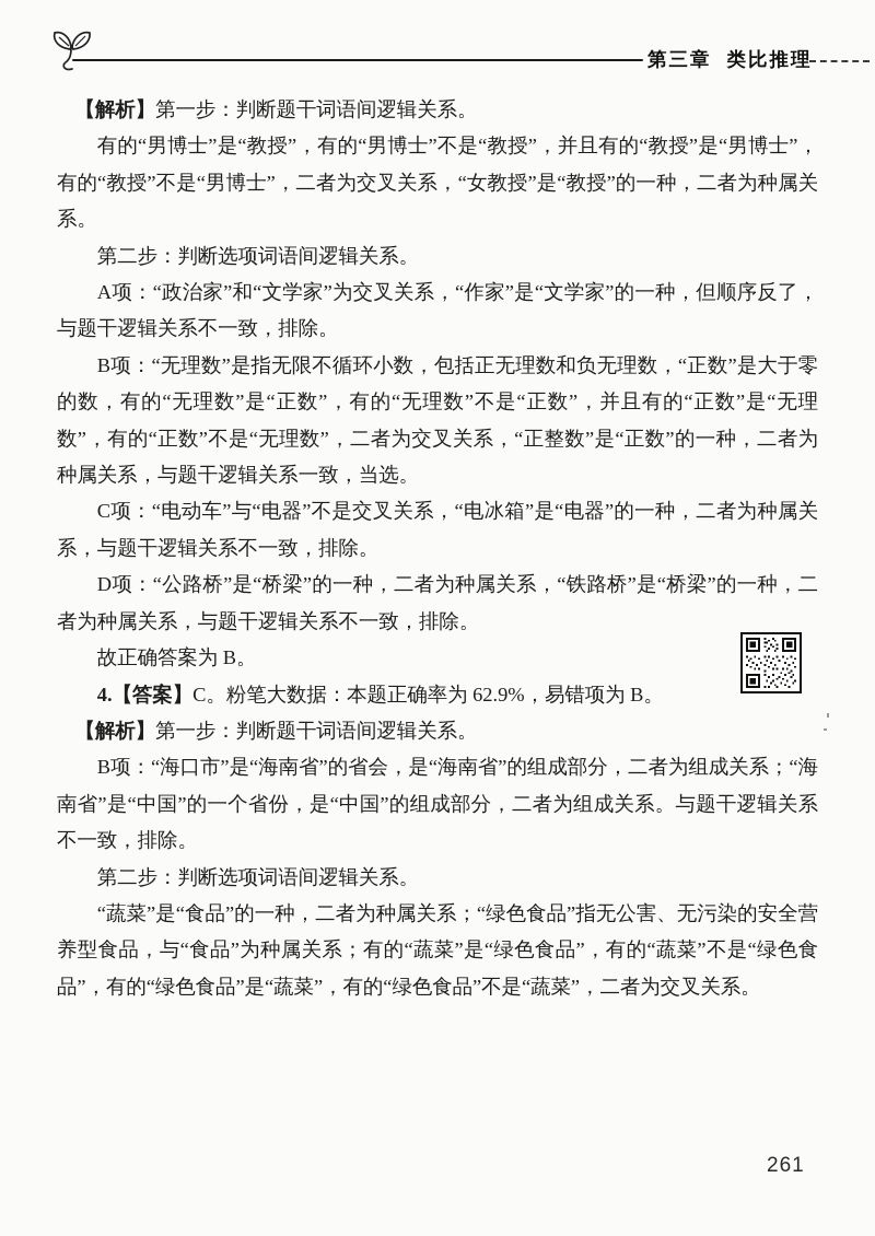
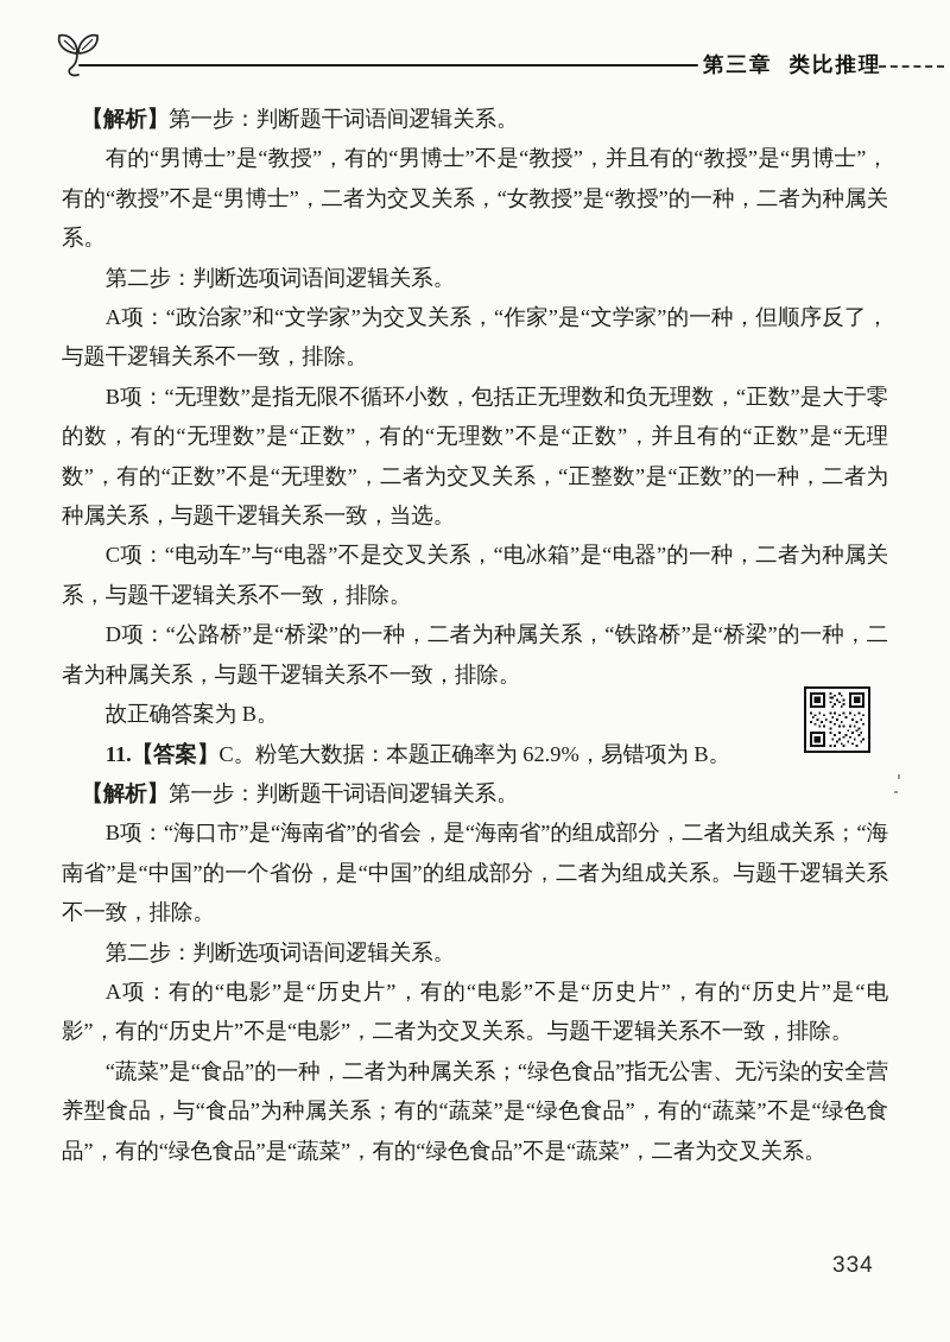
  第三章 类比推理
  【解析】第一步：判断题干词语间逻辑关系。
  有的“男博士”是“教授”，有的“男博士”不是“教授”，并且有的“教授”是“男博士”，有的“教授”不是“男博士”，二者为交叉关系，“女教授”是“教授”的一种，二者为种属关系。
  第二步：判断选项词语间逻辑关系。
  A项：“政治家”和“文学家”为交叉关系，“作家”是“文学家”的一种，但顺序反了，与题干逻辑关系不一致，排除。
  B项：“无理数”是指无限不循环小数，包括正无理数和负无理数，“正数”是大于零的数，有的“无理数”是“正数”，有的“无理数”不是“正数”，并且有的“正数”是“无理数”，有的“正数”不是“无理数”，二者为交叉关系，“正整数”是“正数”的一种，二者为种属关系，与题干逻辑关系一致，当选。
  C项：“电动车”与“电器”不是交叉关系，“电冰箱”是“电器”的一种，二者为种属关系，与题干逻辑关系不一致，排除。
  D项：“公路桥”是“桥梁”的一种，二者为种属关系，“铁路桥”是“桥梁”的一种，二者为种属关系，与题干逻辑关系不一致，排除。
  故正确答案为 B。
- 4.【答案】C。粉笔大数据：本题正确率为 62.9%，易错项为 B。
+ 11.【答案】C。粉笔大数据：本题正确率为 62.9%，易错项为 B。
  【解析】第一步：判断题干词语间逻辑关系。
  B项：“海口市”是“海南省”的省会，是“海南省”的组成部分，二者为组成关系；“海南省”是“中国”的一个省份，是“中国”的组成部分，二者为组成关系。与题干逻辑关系不一致，排除。
  第二步：判断选项词语间逻辑关系。
+ A项：有的“电影”是“历史片”，有的“电影”不是“历史片”，有的“历史片”是“电影”，有的“历史片”不是“电影”，二者为交叉关系。与题干逻辑关系不一致，排除。
  “蔬菜”是“食品”的一种，二者为种属关系；“绿色食品”指无公害、无污染的安全营养型食品，与“食品”为种属关系；有的“蔬菜”是“绿色食品”，有的“蔬菜”不是“绿色食品”，有的“绿色食品”是“蔬菜”，有的“绿色食品”不是“蔬菜”，二者为交叉关系。
- 261
+ 334
